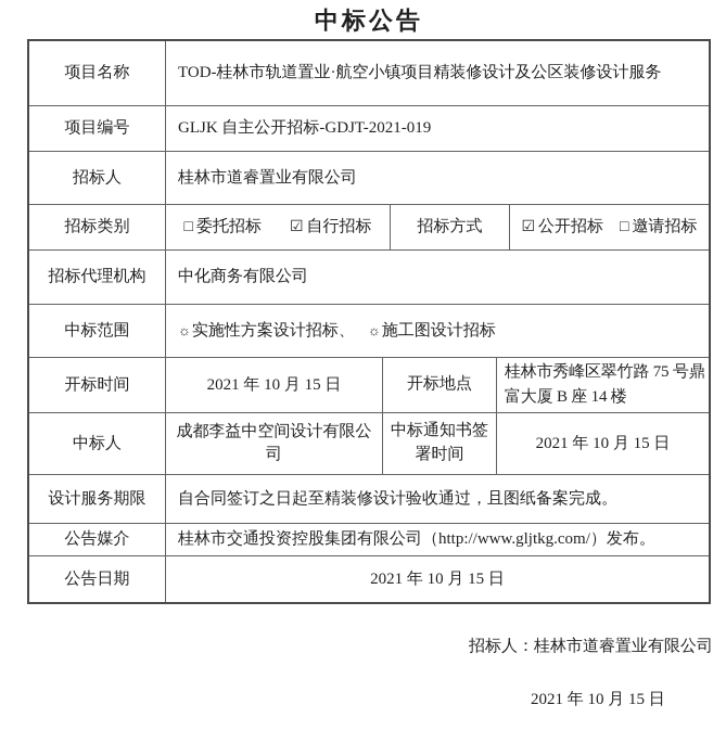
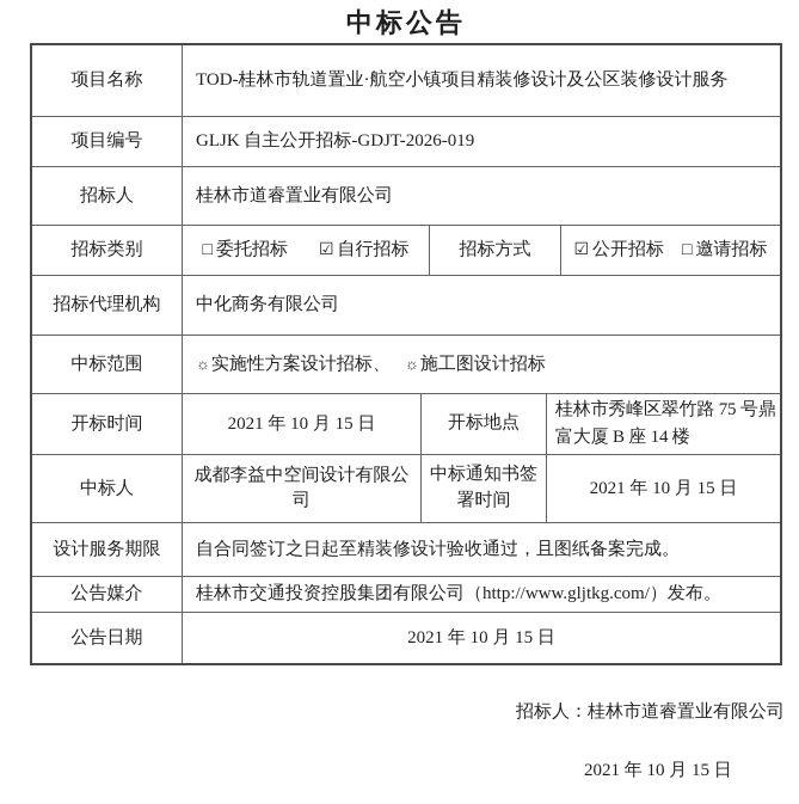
  中标公告
  项目名称
  TOD-桂林市轨道置业·航空小镇项目精装修设计及公区装修设计服务
  项目编号
- GLJK 自主公开招标-GDJT-2021-019
+ GLJK 自主公开招标-GDJT-2026-019
  招标人
  桂林市道睿置业有限公司
  招标类别
  □
  委托招标
  ☑
  自行招标
  招标方式
  ☑
  公开招标
  □
  邀请招标
  招标代理机构
  中化商务有限公司
  中标范围
  ☼
  实施性方案设计招标、
  ☼
  施工图设计招标
  开标时间
  2021 年 10 月 15 日
  开标地点
  桂林市秀峰区翠竹路 75 号鼎富大厦 B 座 14 楼
  中标人
  成都李益中空间设计有限公司
  中标通知书签署时间
  2021 年 10 月 15 日
  设计服务期限
  自合同签订之日起至精装修设计验收通过，且图纸备案完成。
  公告媒介
  桂林市交通投资控股集团有限公司（http://www.gljtkg.com/）发布。
  公告日期
  2021 年 10 月 15 日
  招标人：桂林市道睿置业有限公司
  2021 年 10 月 15 日
